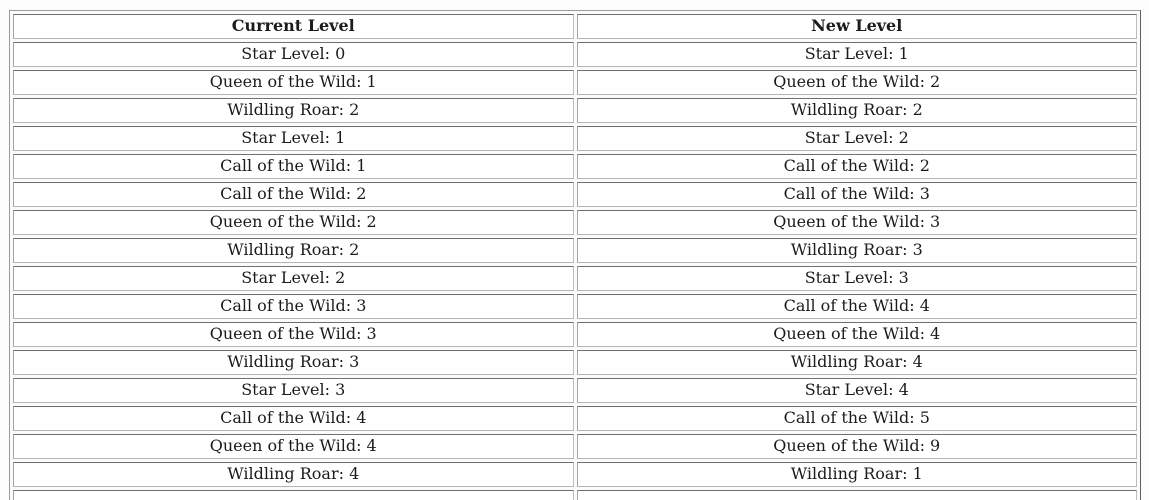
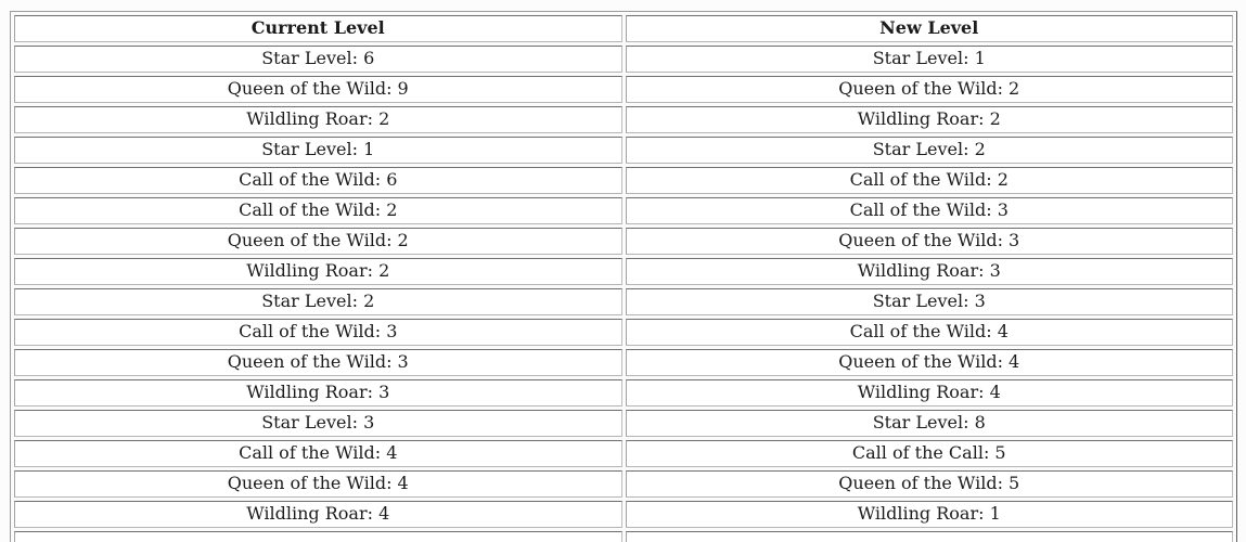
  Current Level	New Level
- Star Level: 0	Star Level: 1
+ Star Level: 6	Star Level: 1
- Queen of the Wild: 1	Queen of the Wild: 2
+ Queen of the Wild: 9	Queen of the Wild: 2
  Wildling Roar: 2	Wildling Roar: 2
  Star Level: 1	Star Level: 2
- Call of the Wild: 1	Call of the Wild: 2
+ Call of the Wild: 6	Call of the Wild: 2
  Call of the Wild: 2	Call of the Wild: 3
  Queen of the Wild: 2	Queen of the Wild: 3
  Wildling Roar: 2	Wildling Roar: 3
  Star Level: 2	Star Level: 3
  Call of the Wild: 3	Call of the Wild: 4
  Queen of the Wild: 3	Queen of the Wild: 4
  Wildling Roar: 3	Wildling Roar: 4
- Star Level: 3	Star Level: 4
+ Star Level: 3	Star Level: 8
- Call of the Wild: 4	Call of the Wild: 5
+ Call of the Wild: 4	Call of the Call: 5
- Queen of the Wild: 4	Queen of the Wild: 9
+ Queen of the Wild: 4	Queen of the Wild: 5
  Wildling Roar: 4	Wildling Roar: 1
